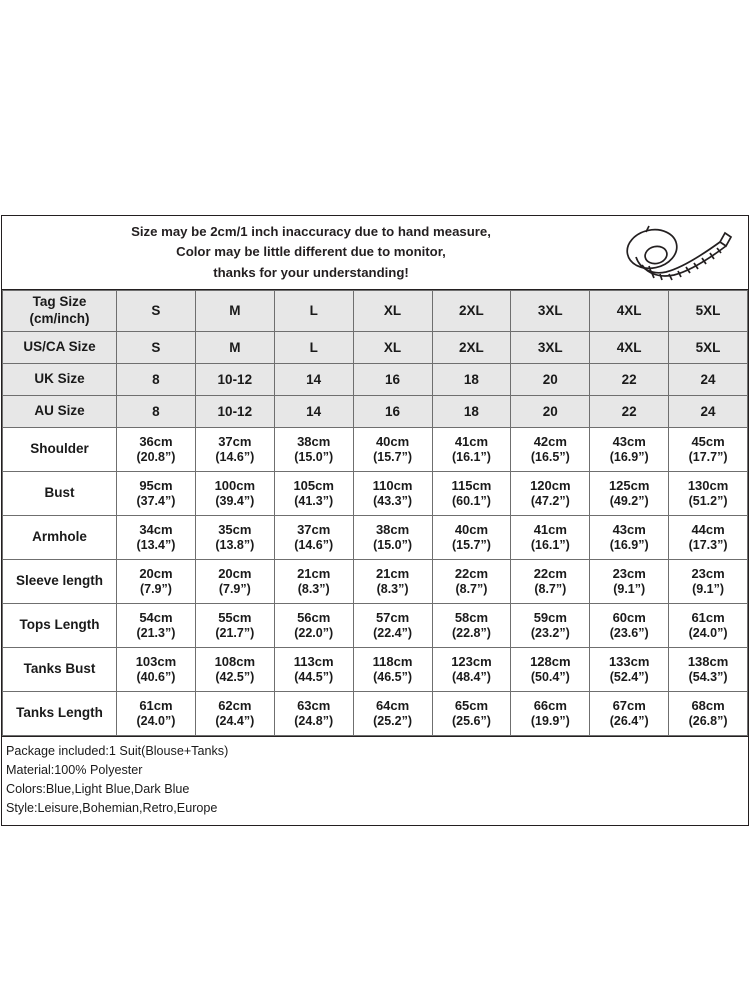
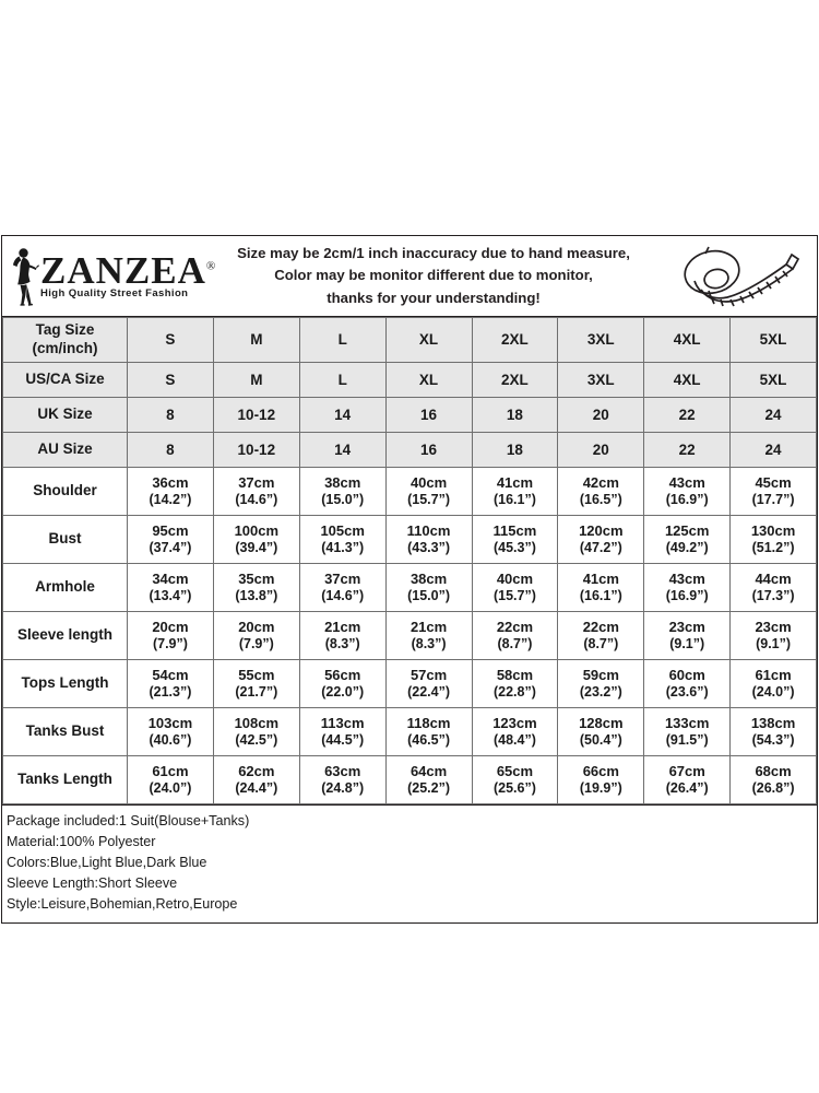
+ ZANZEA®
+ High Quality Street Fashion
  Size may be 2cm/1 inch inaccuracy due to hand measure,
- Color may be little different due to monitor,
+ Color may be monitor different due to monitor,
  thanks for your understanding!
  Tag Size (cm/inch)	S	M	L	XL	2XL	3XL	4XL	5XL
  US/CA Size	S	M	L	XL	2XL	3XL	4XL	5XL
  UK Size	8	10-12	14	16	18	20	22	24
  AU Size	8	10-12	14	16	18	20	22	24
- Shoulder	36cm(20.8”)	37cm(14.6”)	38cm(15.0”)	40cm(15.7”)	41cm(16.1”)	42cm(16.5”)	43cm(16.9”)	45cm(17.7”)
+ Shoulder	36cm(14.2”)	37cm(14.6”)	38cm(15.0”)	40cm(15.7”)	41cm(16.1”)	42cm(16.5”)	43cm(16.9”)	45cm(17.7”)
- Bust	95cm(37.4”)	100cm(39.4”)	105cm(41.3”)	110cm(43.3”)	115cm(60.1”)	120cm(47.2”)	125cm(49.2”)	130cm(51.2”)
+ Bust	95cm(37.4”)	100cm(39.4”)	105cm(41.3”)	110cm(43.3”)	115cm(45.3”)	120cm(47.2”)	125cm(49.2”)	130cm(51.2”)
  Armhole	34cm(13.4”)	35cm(13.8”)	37cm(14.6”)	38cm(15.0”)	40cm(15.7”)	41cm(16.1”)	43cm(16.9”)	44cm(17.3”)
  Sleeve length	20cm(7.9”)	20cm(7.9”)	21cm(8.3”)	21cm(8.3”)	22cm(8.7”)	22cm(8.7”)	23cm(9.1”)	23cm(9.1”)
  Tops Length	54cm(21.3”)	55cm(21.7”)	56cm(22.0”)	57cm(22.4”)	58cm(22.8”)	59cm(23.2”)	60cm(23.6”)	61cm(24.0”)
- Tanks Bust	103cm(40.6”)	108cm(42.5”)	113cm(44.5”)	118cm(46.5”)	123cm(48.4”)	128cm(50.4”)	133cm(52.4”)	138cm(54.3”)
+ Tanks Bust	103cm(40.6”)	108cm(42.5”)	113cm(44.5”)	118cm(46.5”)	123cm(48.4”)	128cm(50.4”)	133cm(91.5”)	138cm(54.3”)
  Tanks Length	61cm(24.0”)	62cm(24.4”)	63cm(24.8”)	64cm(25.2”)	65cm(25.6”)	66cm(19.9”)	67cm(26.4”)	68cm(26.8”)
  Package included:1 Suit(Blouse+Tanks)
  Material:100% Polyester
  Colors:Blue,Light Blue,Dark Blue
+ Sleeve Length:Short Sleeve
  Style:Leisure,Bohemian,Retro,Europe
